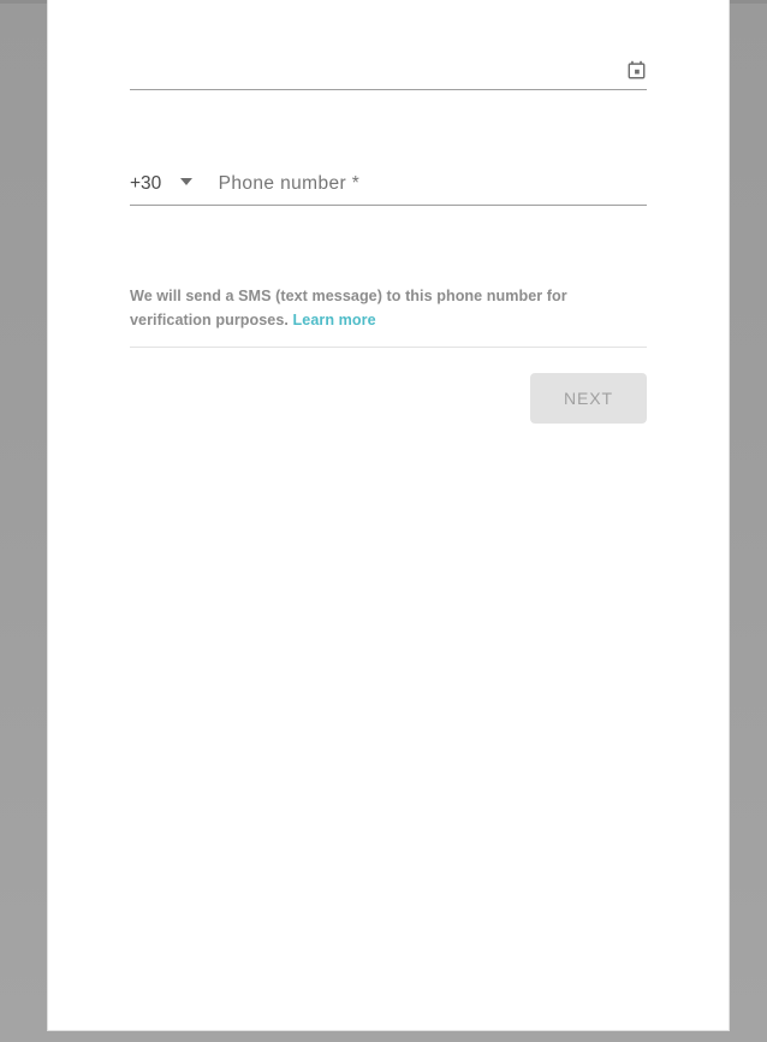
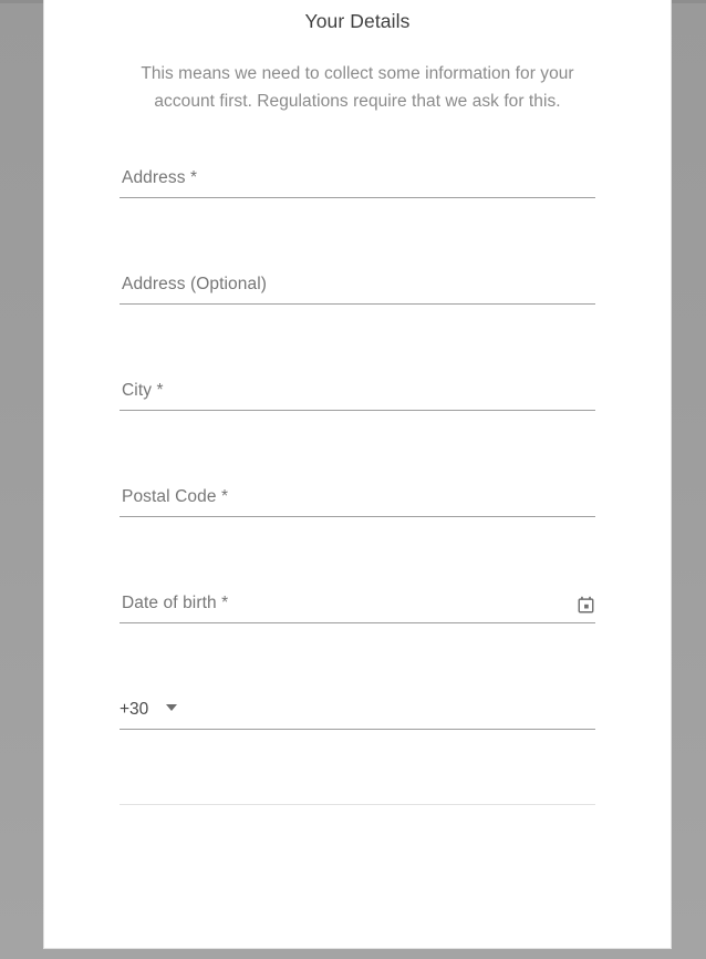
+ Your Details
+ This means we need to collect some information for your account first. Regulations require that we ask for this.
+ Address *
+ Address (Optional)
+ City *
+ Postal Code *
+ Date of birth *
  +30
- Phone number *
- We will send a SMS (text message) to this phone number for verification purposes. Learn more
- NEXT
